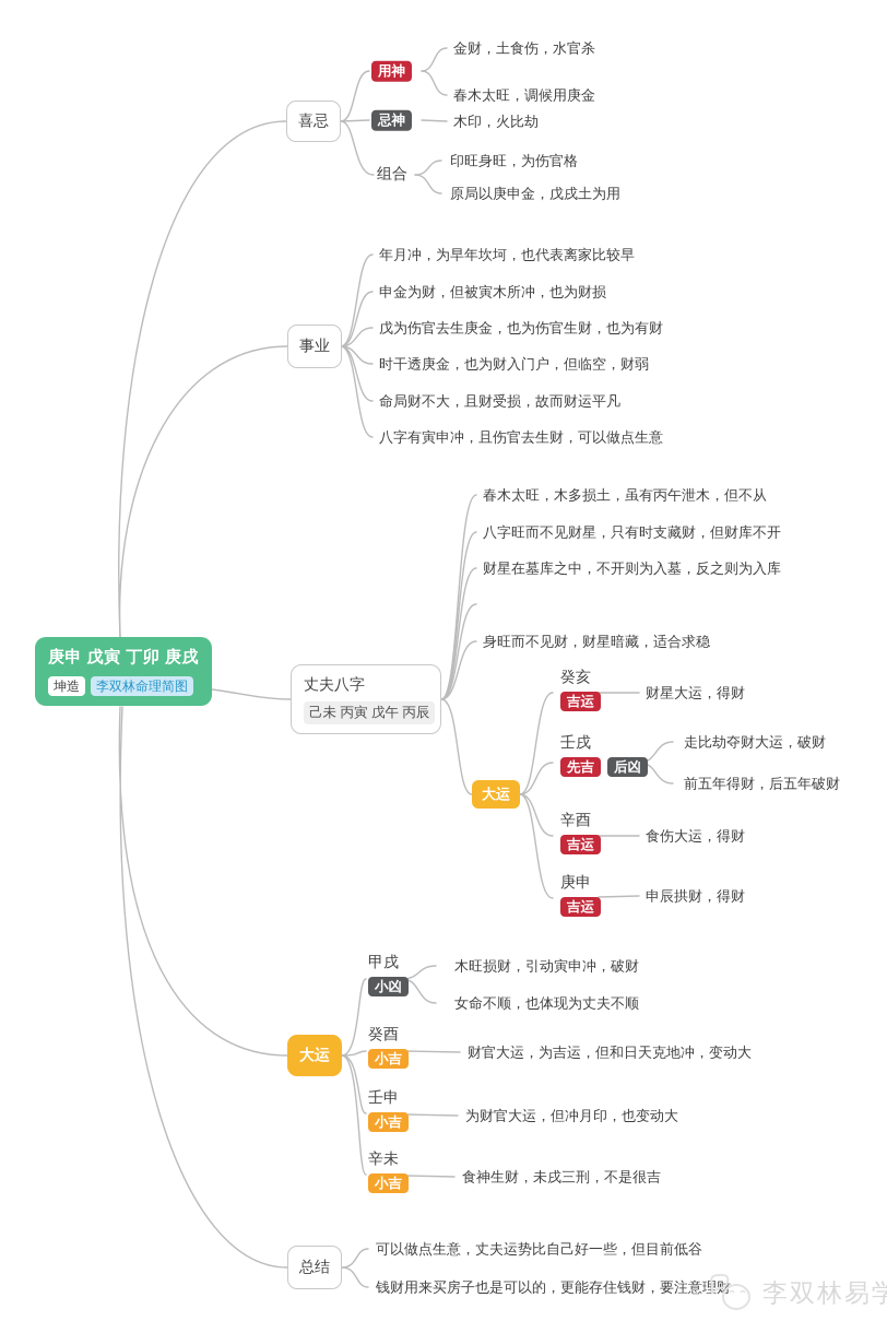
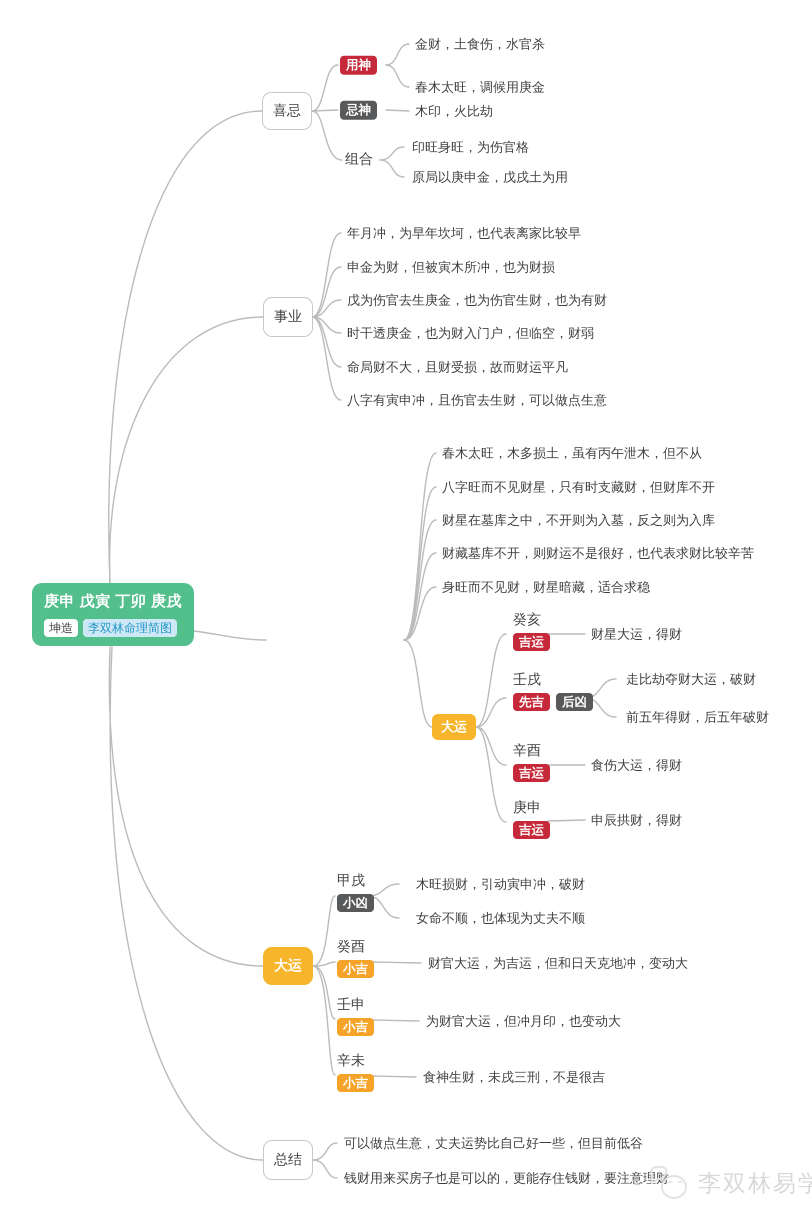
  庚申 戊寅 丁卯 庚戌
  坤造
  李双林命理简图
  喜忌
  用神
  忌神
  组合
  金财，土食伤，水官杀
  春木太旺，调候用庚金
  木印，火比劫
  印旺身旺，为伤官格
  原局以庚申金，戊戌土为用
  事业
  年月冲，为早年坎坷，也代表离家比较早
  申金为财，但被寅木所冲，也为财损
  戊为伤官去生庚金，也为伤官生财，也为有财
  时干透庚金，也为财入门户，但临空，财弱
  命局财不大，且财受损，故而财运平凡
  八字有寅申冲，且伤官去生财，可以做点生意
- 丈夫八字
- 己未 丙寅 戊午 丙辰
  春木太旺，木多损土，虽有丙午泄木，但不从
  八字旺而不见财星，只有时支藏财，但财库不开
  财星在墓库之中，不开则为入墓，反之则为入库
+ 财藏墓库不开，则财运不是很好，也代表求财比较辛苦
  身旺而不见财，财星暗藏，适合求稳
  大运
  癸亥
  吉运
  壬戌
  先吉
  后凶
  辛酉
  吉运
  庚申
  吉运
  财星大运，得财
  走比劫夺财大运，破财
  前五年得财，后五年破财
  食伤大运，得财
  申辰拱财，得财
  大运
  甲戌
  小凶
  癸酉
  小吉
  壬申
  小吉
  辛未
  小吉
  木旺损财，引动寅申冲，破财
  女命不顺，也体现为丈夫不顺
  财官大运，为吉运，但和日天克地冲，变动大
  为财官大运，但冲月印，也变动大
  食神生财，未戌三刑，不是很吉
  总结
  可以做点生意，丈夫运势比自己好一些，但目前低谷
  钱财用来买房子也是可以的，更能存住钱财，要注意理
  李双林易学
